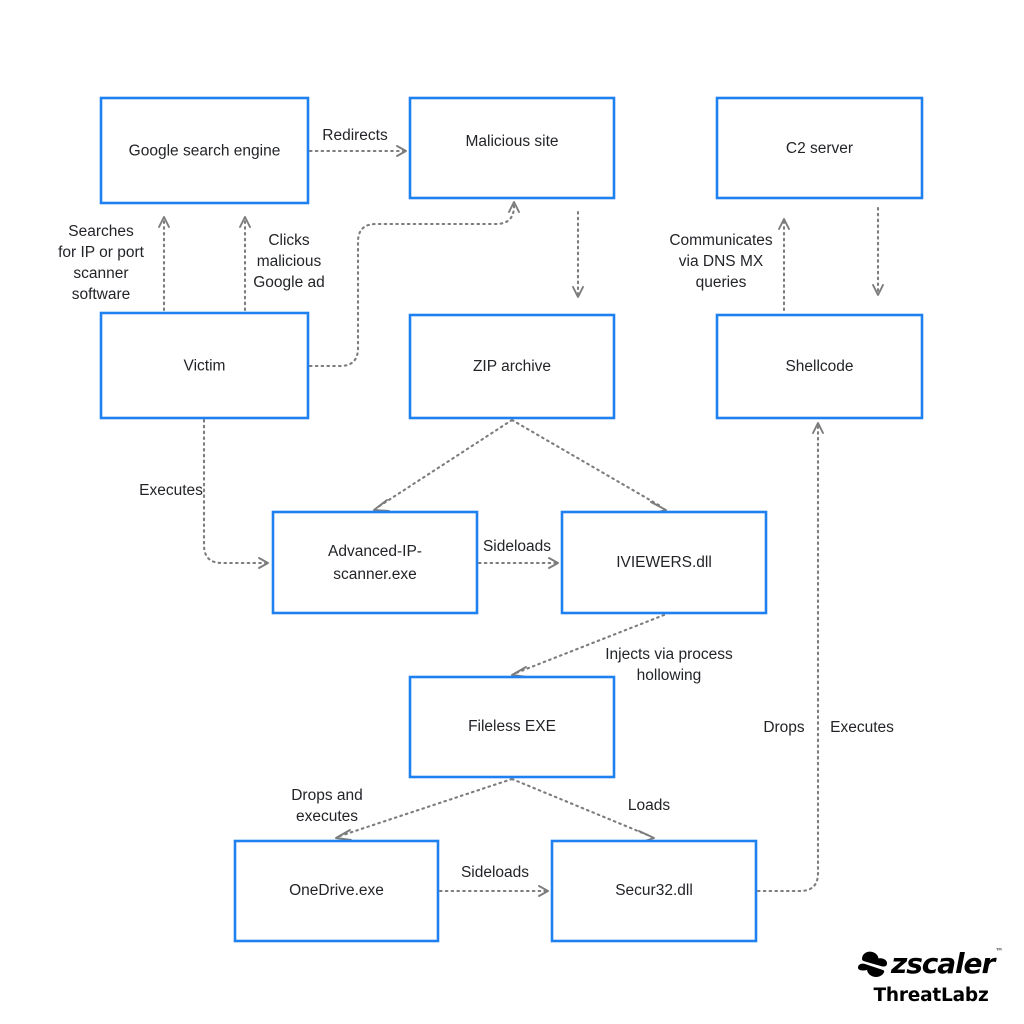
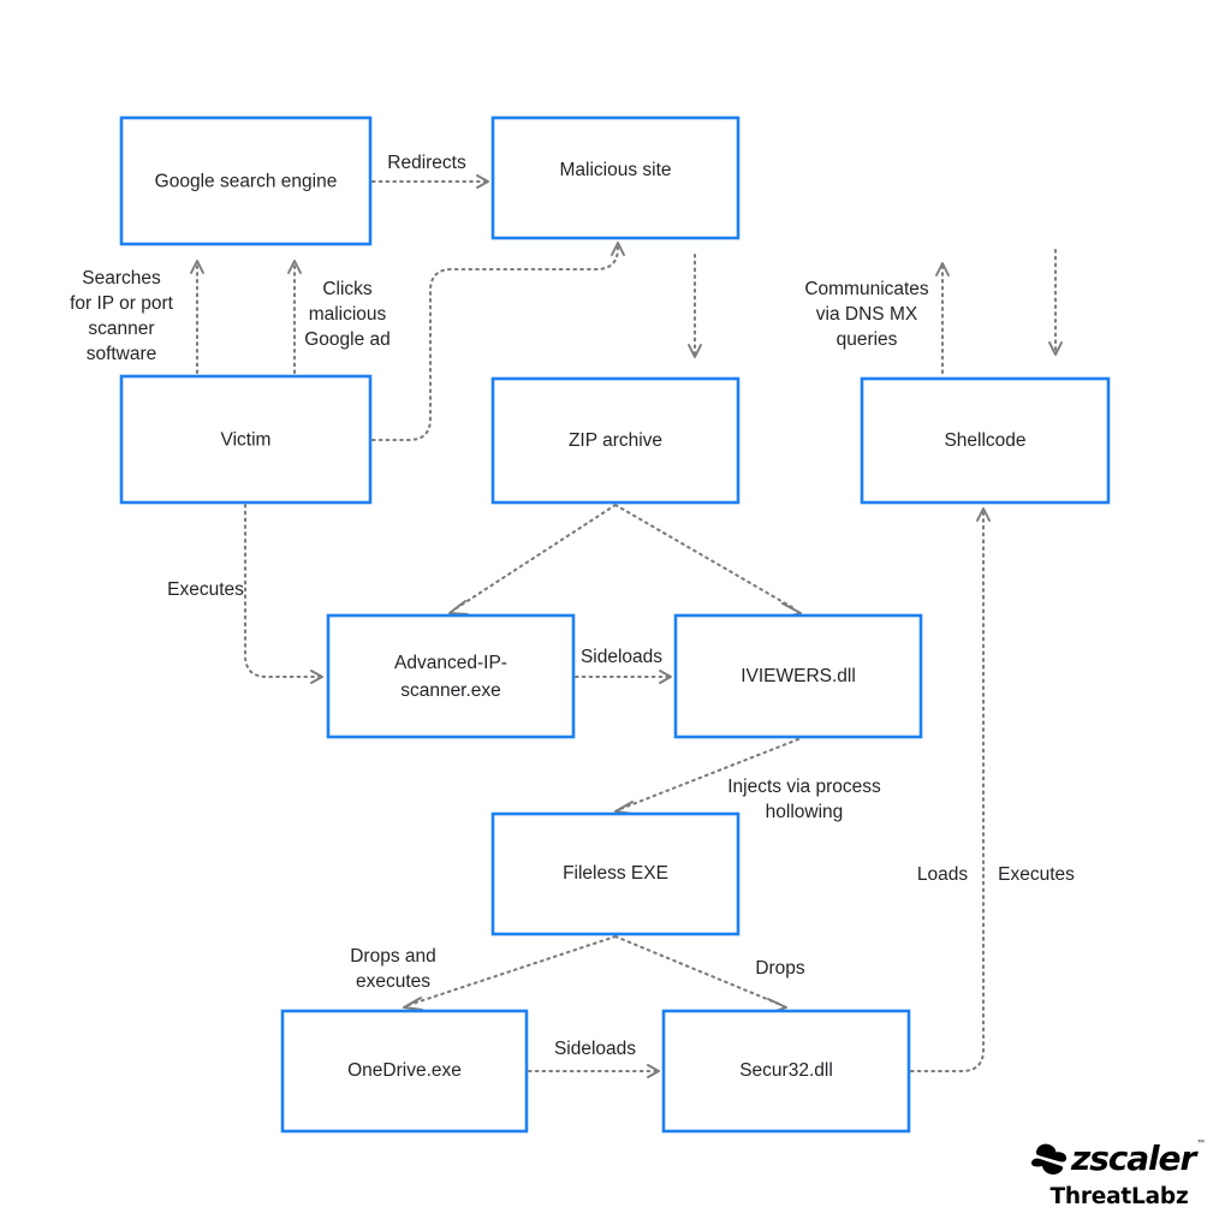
  Google search engine
  Malicious site
- C2 server
  Victim
  ZIP archive
  Shellcode
  Advanced-IP-
  scanner.exe
  IVIEWERS.dll
  Fileless EXE
  OneDrive.exe
  Secur32.dll
  Redirects
  Searches
  for IP or port
  scanner
  software
  Clicks
  malicious
  Google ad
  Communicates
  via DNS MX
  queries
  Executes
  Sideloads
  Injects via process
  hollowing
  Drops and
  executes
- Loads
+ Drops
  Sideloads
- Drops
+ Loads
  Executes
  zscaler
  ™
  ThreatLabz
